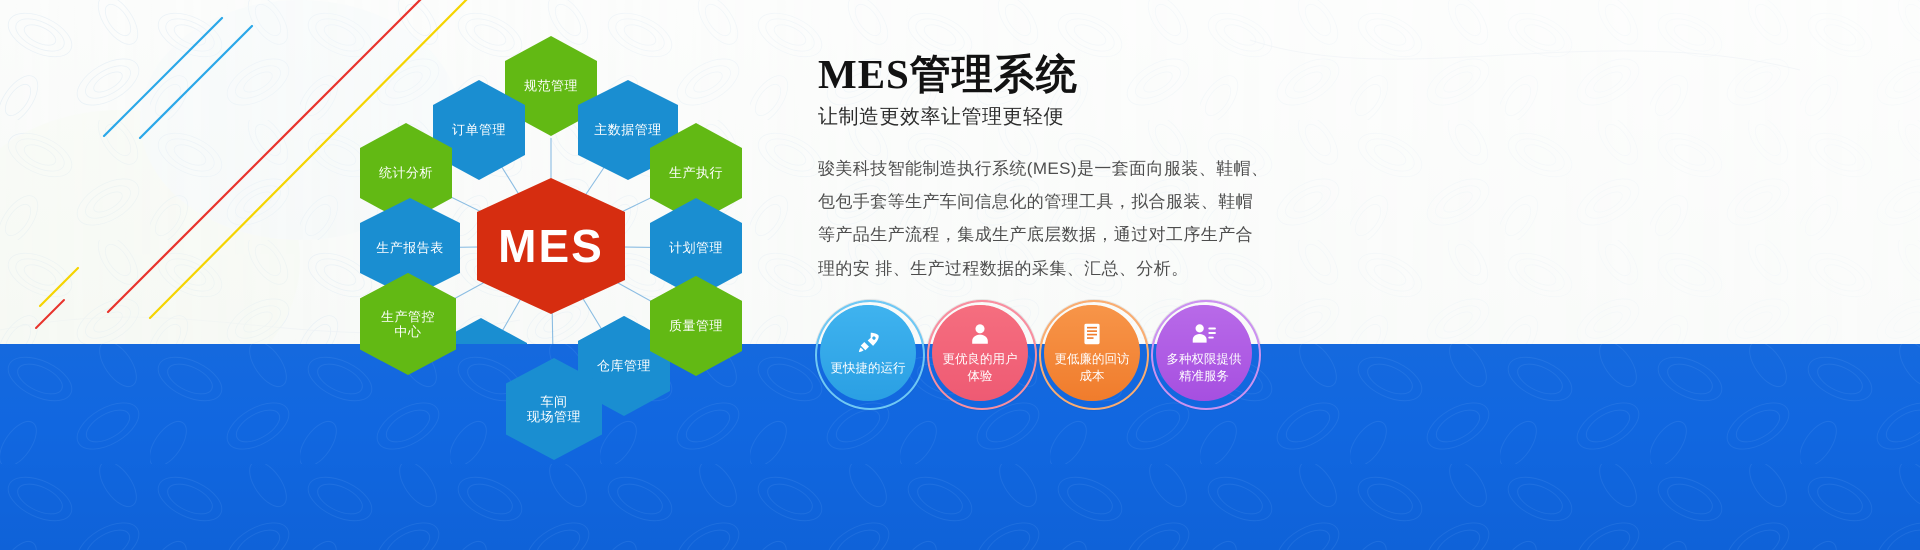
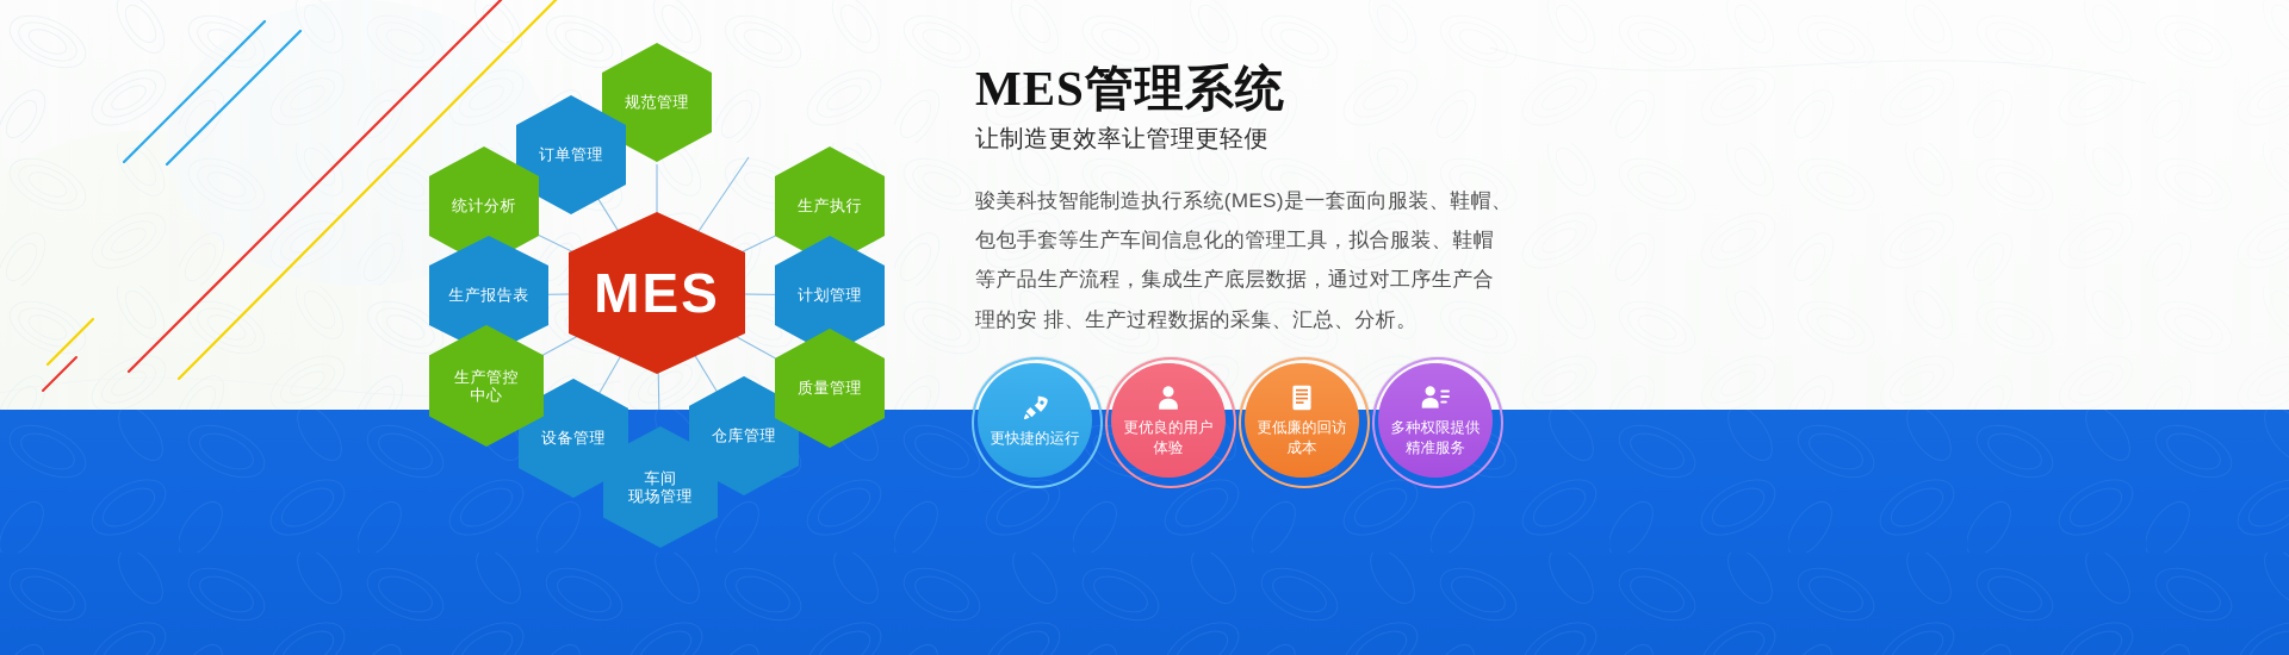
  MES
  规范管理
  订单管理
- 主数据管理
  统计分析
  生产执行
  生产报告表
  计划管理
  MES管理系统
  让制造更效率让管理更轻便
  骏美科技智能制造执行系统(MES)是一套面向服装、鞋帽、包包手套等生产车间信息化的管理工具，拟合服装、鞋帽等产品生产流程，集成生产底层数据，通过对工序生产合理的安 排、生产过程数据的采集、汇总、分析。
+ 设备管理
  仓库管理
  车间
  现场管理
  生产管控
  中心
  质量管理
  更快捷的运行
  更优良的用户体验
  更低廉的回访成本
  多种权限提供精准服务
